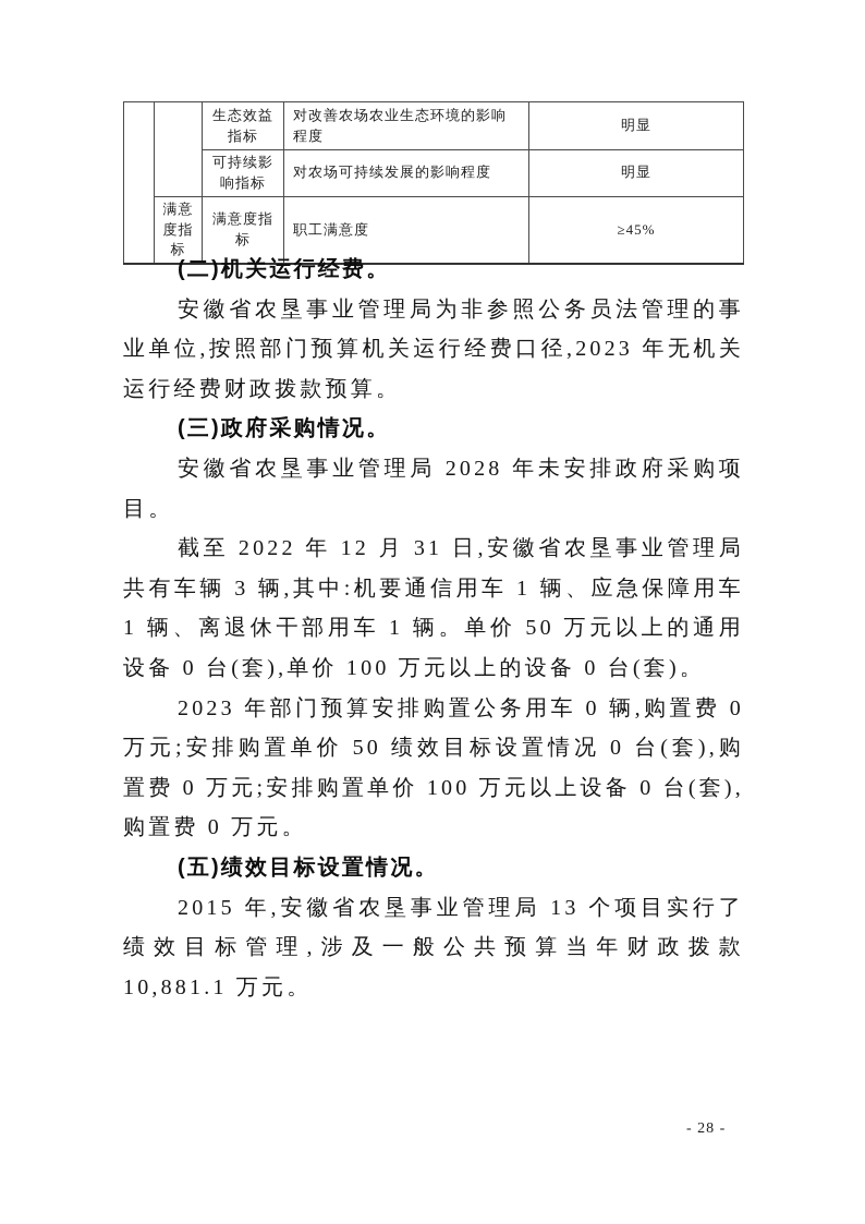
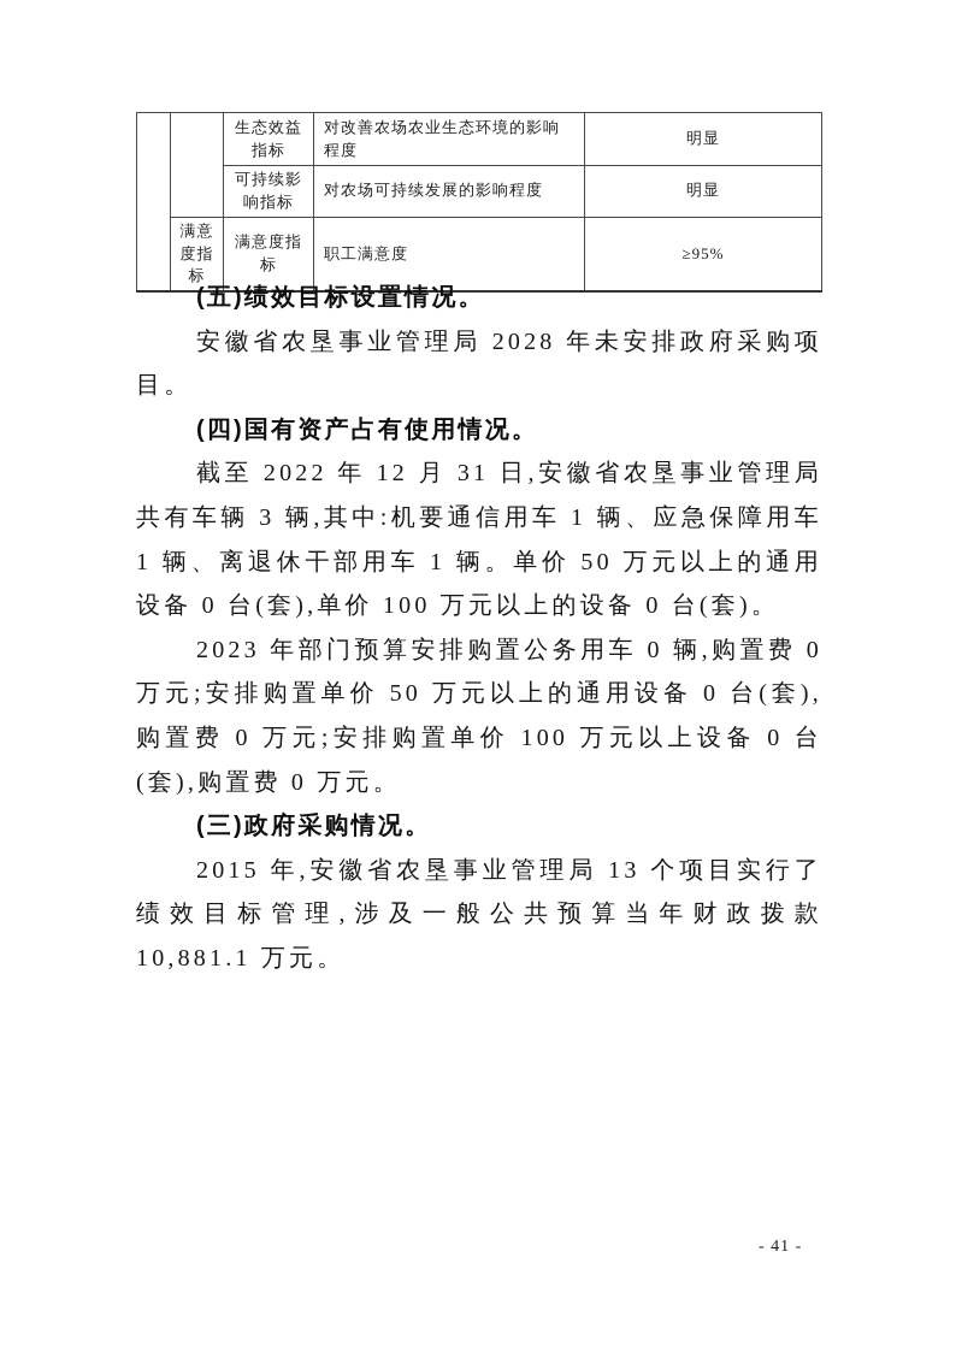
  		生态效益指标	对改善农场农业生态环境的影响程度	明显
  可持续影响指标	对农场可持续发展的影响程度	明显
- 满意度指标	满意度指标	职工满意度	≥45%
+ 满意度指标	满意度指标	职工满意度	≥95%
- (二)机关运行经费。
- 安徽省农垦事业管理局为非参照公务员法管理的事业单位,按照部门预算机关运行经费口径,2023 年无机关运行经费财政拨款预算。
- (三)政府采购情况。
+ (五)绩效目标设置情况。
  安徽省农垦事业管理局 2028 年未安排政府采购项目。
+ (四)国有资产占有使用情况。
  截至 2022 年 12 月 31 日,安徽省农垦事业管理局共有车辆 3 辆,其中:机要通信用车 1 辆、应急保障用车 1 辆、离退休干部用车 1 辆。单价 50 万元以上的通用设备 0 台(套),单价 100 万元以上的设备 0 台(套)。
- 2023 年部门预算安排购置公务用车 0 辆,购置费 0 万元;安排购置单价 50 绩效目标设置情况 0 台(套),购置费 0 万元;安排购置单价 100 万元以上设备 0 台(套),购置费 0 万元。
+ 2023 年部门预算安排购置公务用车 0 辆,购置费 0 万元;安排购置单价 50 万元以上的通用设备 0 台(套),购置费 0 万元;安排购置单价 100 万元以上设备 0 台(套),购置费 0 万元。
- (五)绩效目标设置情况。
+ (三)政府采购情况。
  2015 年,安徽省农垦事业管理局 13 个项目实行了绩效目标管理,涉及一般公共预算当年财政拨款 10,881.1 万元。
- - 28 -
+ - 41 -
